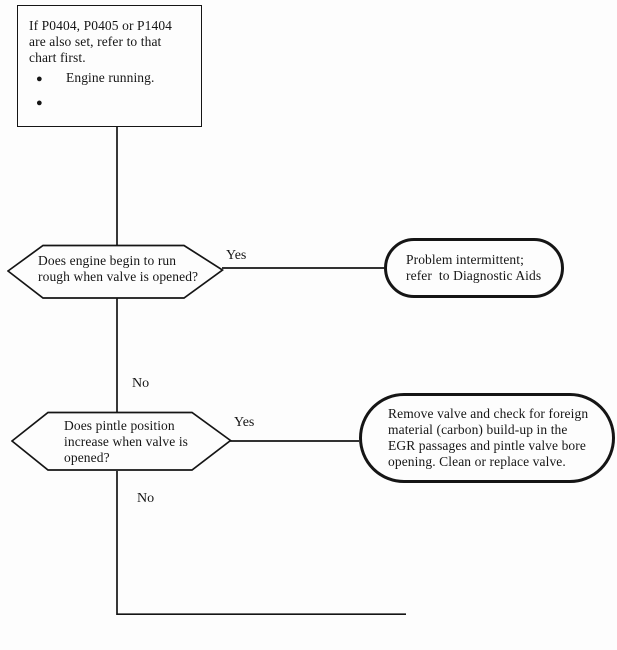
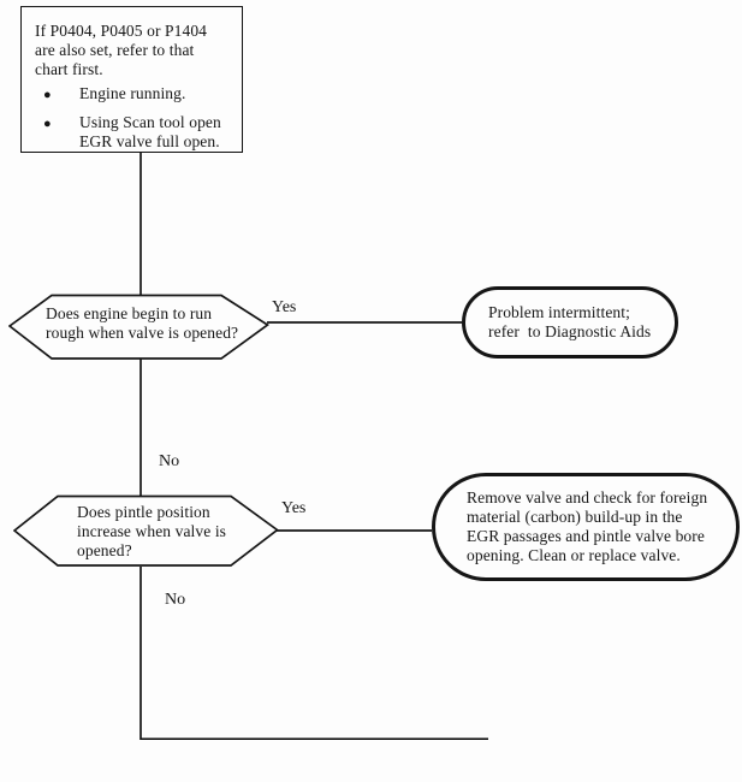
  If P0404, P0405 or P1404
  are also set, refer to that
  chart first.
  ●
  Engine running.
  ●
+ Using Scan tool open
+ EGR valve full open.
  Does engine begin to run
  rough when valve is opened?
  Yes
  No
  Problem intermittent;
  refer to Diagnostic Aids
  Does pintle position
  increase when valve is
  opened?
  Yes
  No
  Remove valve and check for foreign
  material (carbon) build-up in the
  EGR passages and pintle valve bore
  opening. Clean or replace valve.
